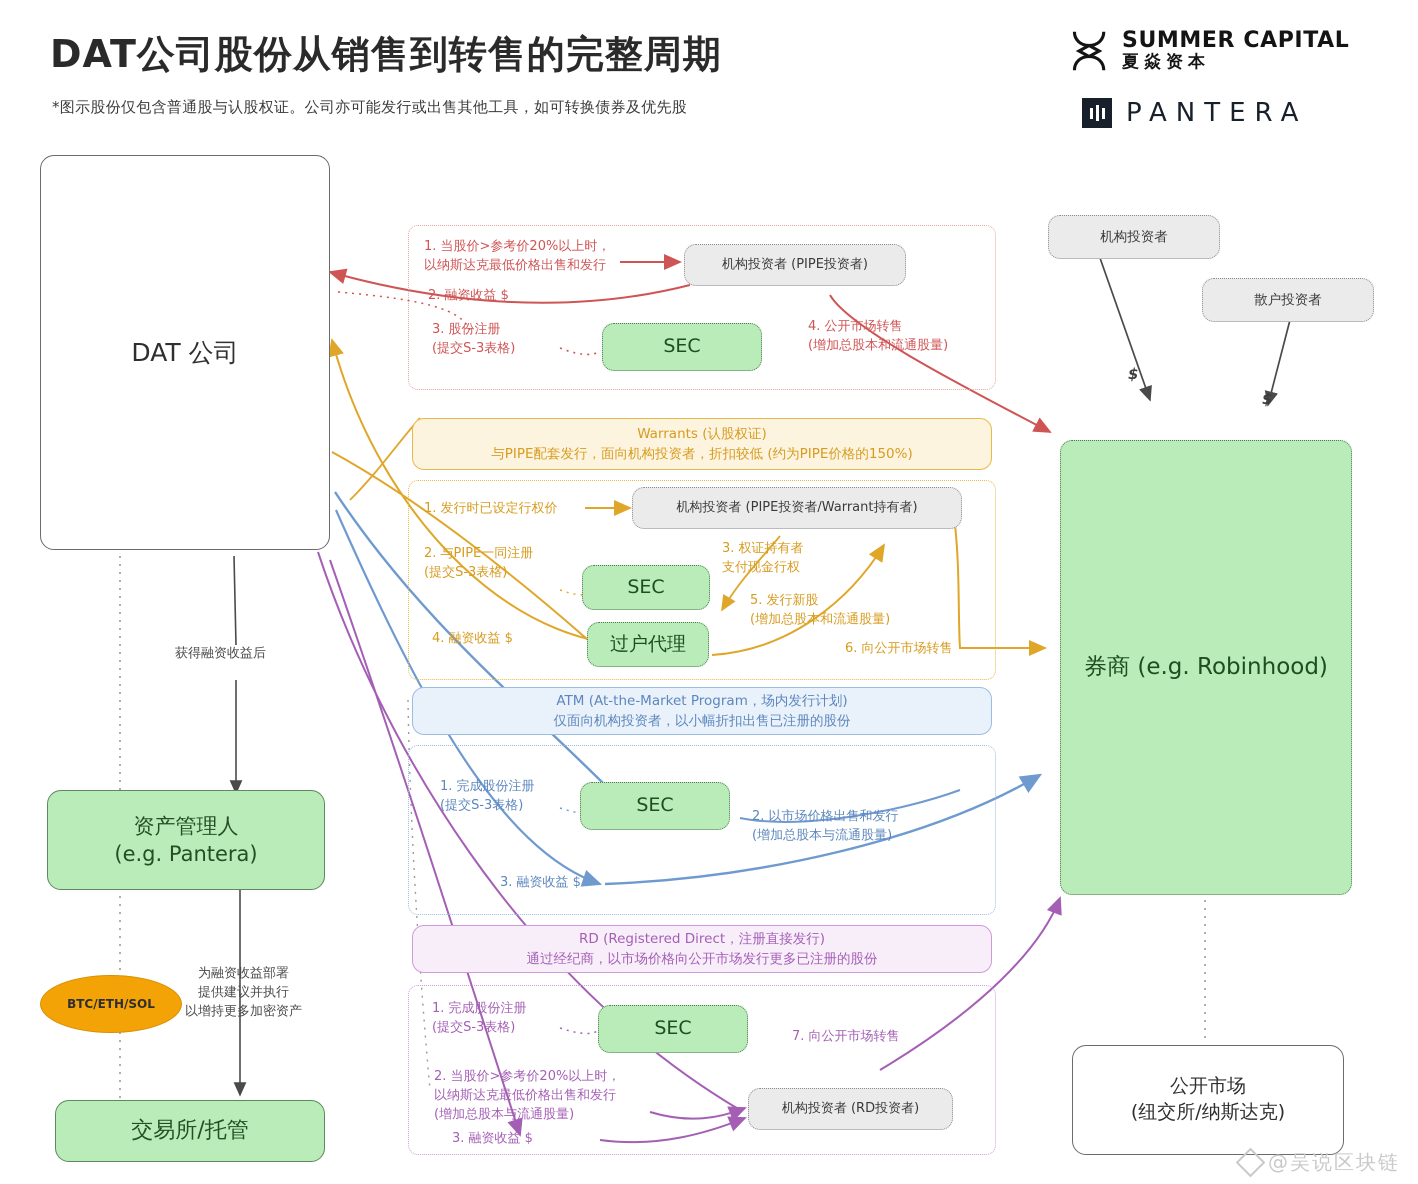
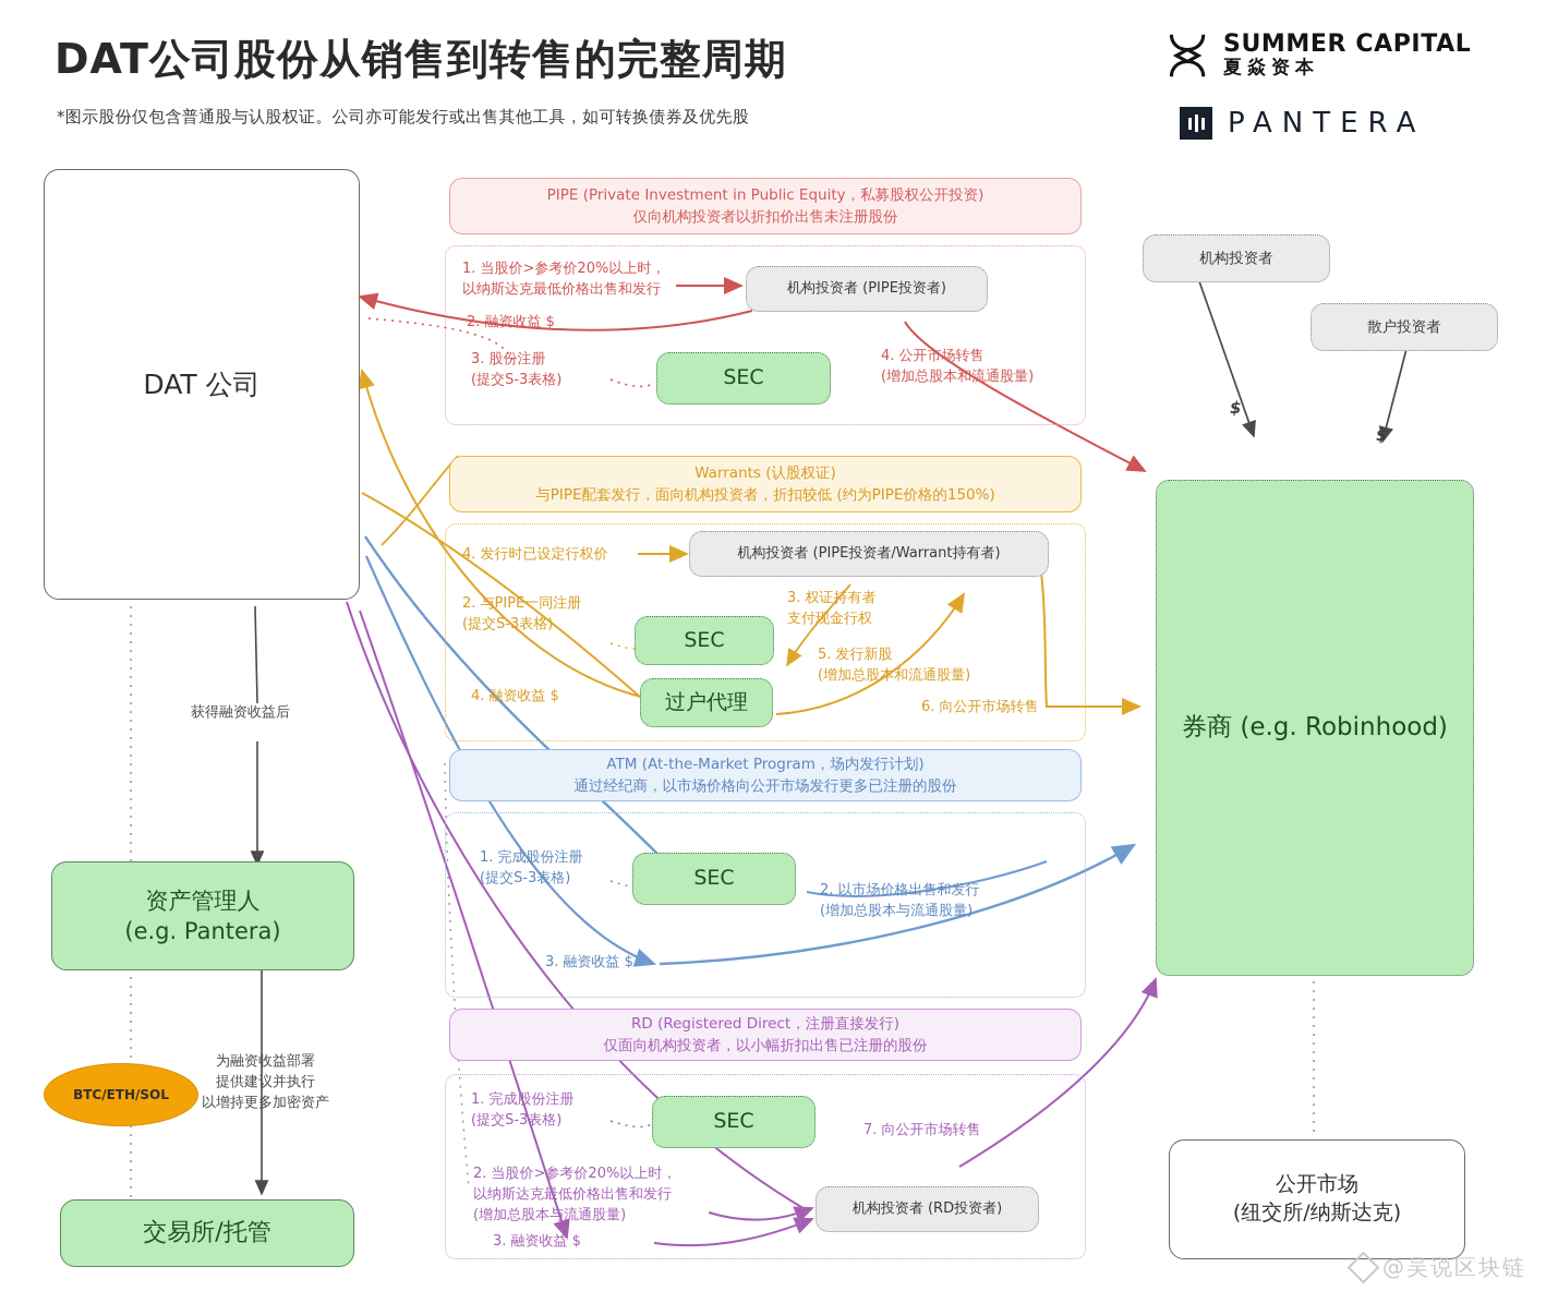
  DAT公司股份从销售到转售的完整周期
  *图示股份仅包含普通股与认股权证。公司亦可能发行或出售其他工具，如可转换债券及优先股
  SUMMER CAPITAL
  夏焱资本
  PANTERA
  DAT 公司
  获得融资收益后
  资产管理人
  (e.g. Pantera)
  BTC/ETH/SOL
  为融资收益部署
  提供建议并执行
  以增持更多加密资产
  交易所/托管
  机构投资者
  散户投资者
  $
  $
  券商 (e.g. Robinhood)
  公开市场
  (纽交所/纳斯达克)
+ PIPE (Private Investment in Public Equity，私募股权公开投资)
+ 仅向机构投资者以折扣价出售未注册股份
  1. 当股价>参考价20%以上时，
  以纳斯达克最低价格出售和发行
  2. 融资收益 $
  3. 股份注册
  (提交S-3表格)
  4. 公开市场转售
  (增加总股本和流通股量)
  机构投资者 (PIPE投资者)
  SEC
  Warrants (认股权证)
  与PIPE配套发行，面向机构投资者，折扣较低 (约为PIPE价格的150%)
- 1. 发行时已设定行权价
+ 4. 发行时已设定行权价
  2. 与PIPE一同注册
  (提交S-3表格)
  3. 权证持有者
  支付现金行权
  4. 融资收益 $
  5. 发行新股
  (增加总股本和流通股量)
  6. 向公开市场转售
  机构投资者 (PIPE投资者/Warrant持有者)
  SEC
  过户代理
  ATM (At-the-Market Program，场内发行计划)
- 仅面向机构投资者，以小幅折扣出售已注册的股份
+ 通过经纪商，以市场价格向公开市场发行更多已注册的股份
  1. 完成股份注册
  (提交S-3表格)
  2. 以市场价格出售和发行
  (增加总股本与流通股量)
  3. 融资收益 $
  SEC
  RD (Registered Direct，注册直接发行)
- 通过经纪商，以市场价格向公开市场发行更多已注册的股份
+ 仅面向机构投资者，以小幅折扣出售已注册的股份
  1. 完成股份注册
  (提交S-3表格)
  2. 当股价>参考价20%以上时，
  以纳斯达克最低价格出售和发行
  (增加总股本与流通股量)
  3. 融资收益 $
  7. 向公开市场转售
  SEC
  机构投资者 (RD投资者)
  @吴说区块链
